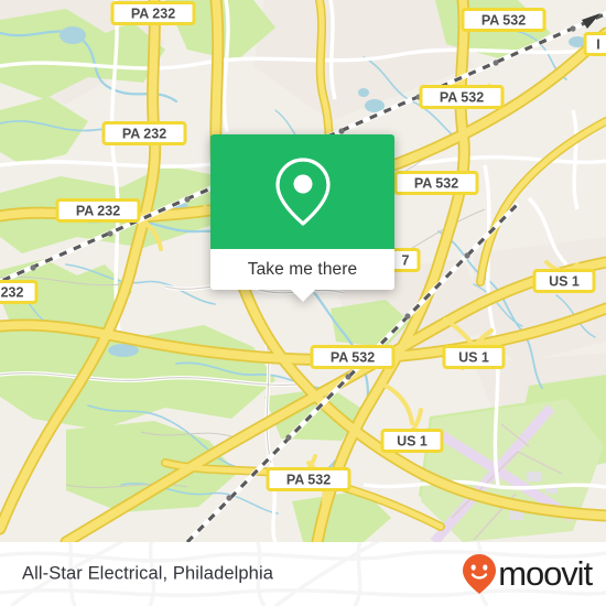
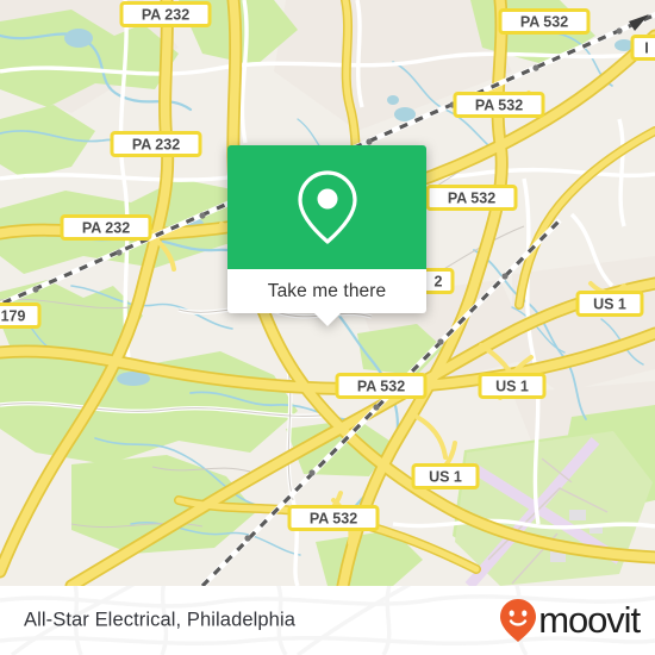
  PA 232
  PA 532
  PA 532
  I
  PA 232
  PA 532
  PA 232
- 232
+ 179
- 7
+ 2
  US 1
  PA 532
  US 1
  US 1
  PA 532
  Take me there
  All-Star Electrical, Philadelphia
  moovit
